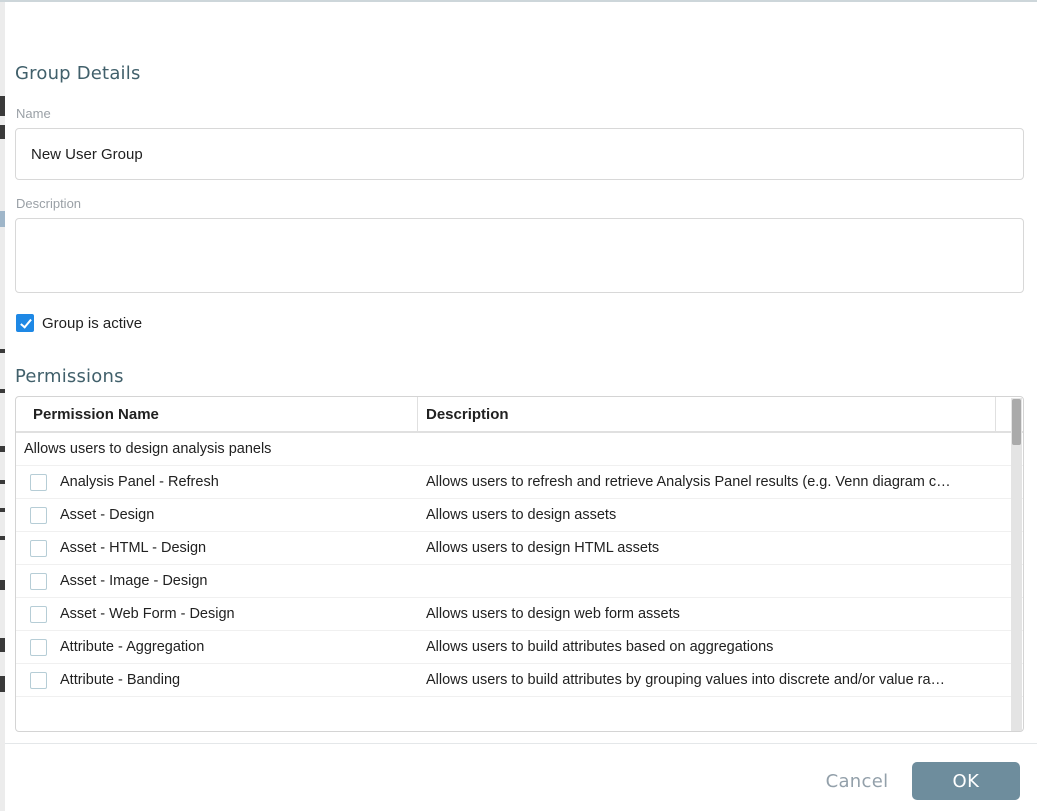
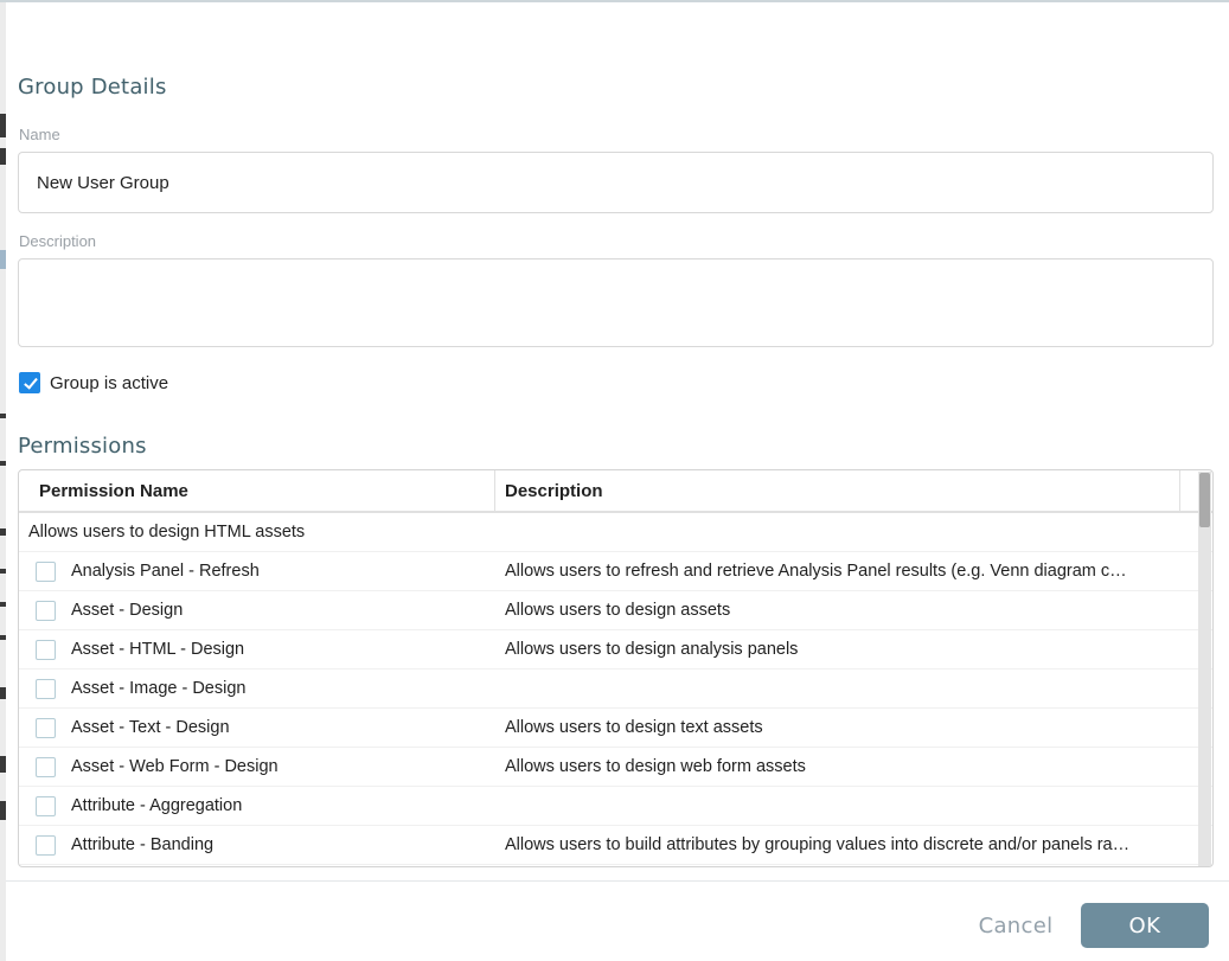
  Group Details
  Name
  New User Group
  Description
  Group is active
  Permissions
  Permission Name
  Description
- Allows users to design analysis panels
+ Allows users to design HTML assets
  Analysis Panel - Refresh
  Allows users to refresh and retrieve Analysis Panel results (e.g. Venn diagram c…
  Asset - Design
  Allows users to design assets
  Asset - HTML - Design
- Allows users to design HTML assets
+ Allows users to design analysis panels
  Asset - Image - Design
+ Asset - Text - Design
+ Allows users to design text assets
  Asset - Web Form - Design
  Allows users to design web form assets
  Attribute - Aggregation
- Allows users to build attributes based on aggregations
  Attribute - Banding
- Allows users to build attributes by grouping values into discrete and/or value ra…
+ Allows users to build attributes by grouping values into discrete and/or panels ra…
  Cancel
  OK
